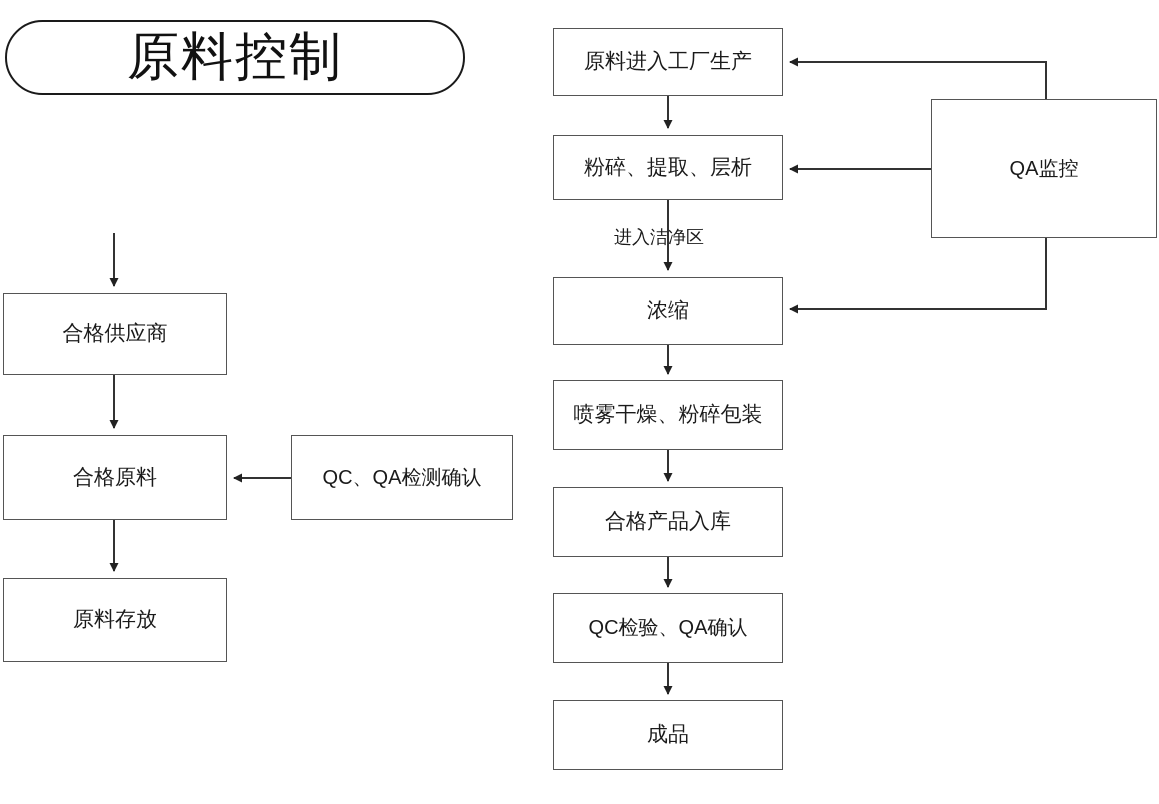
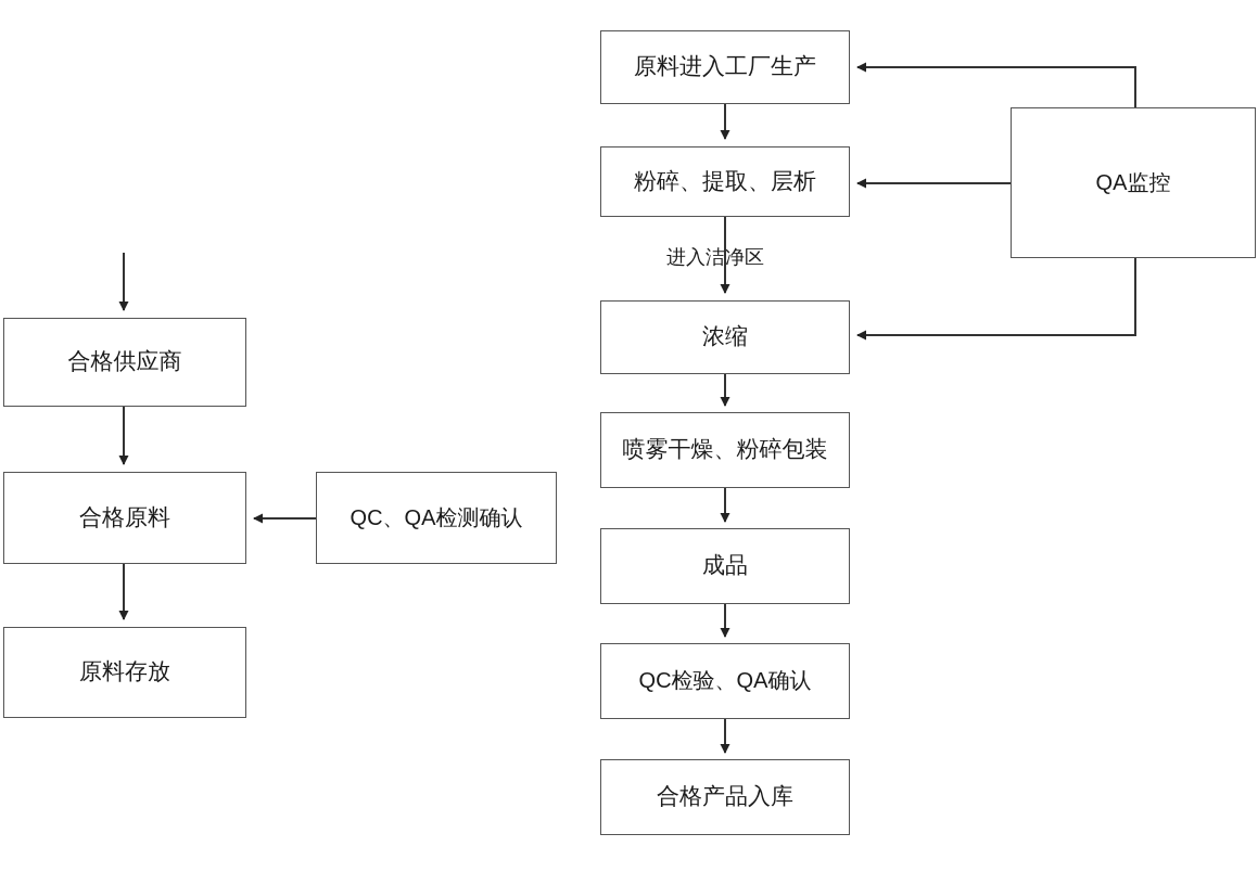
- 原料控制
  合格供应商
  合格原料
  原料存放
  QC、QA检测确认
  原料进入工厂生产
  粉碎、提取、层析
  浓缩
  喷雾干燥、粉碎包装
- 合格产品入库
+ 成品
  QC检验、QA确认
- 成品
+ 合格产品入库
  QA监控
  进入洁净区
